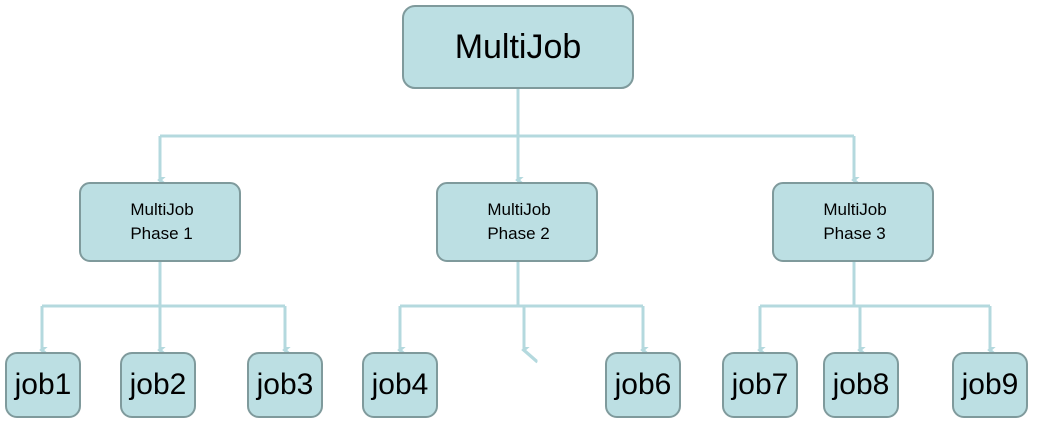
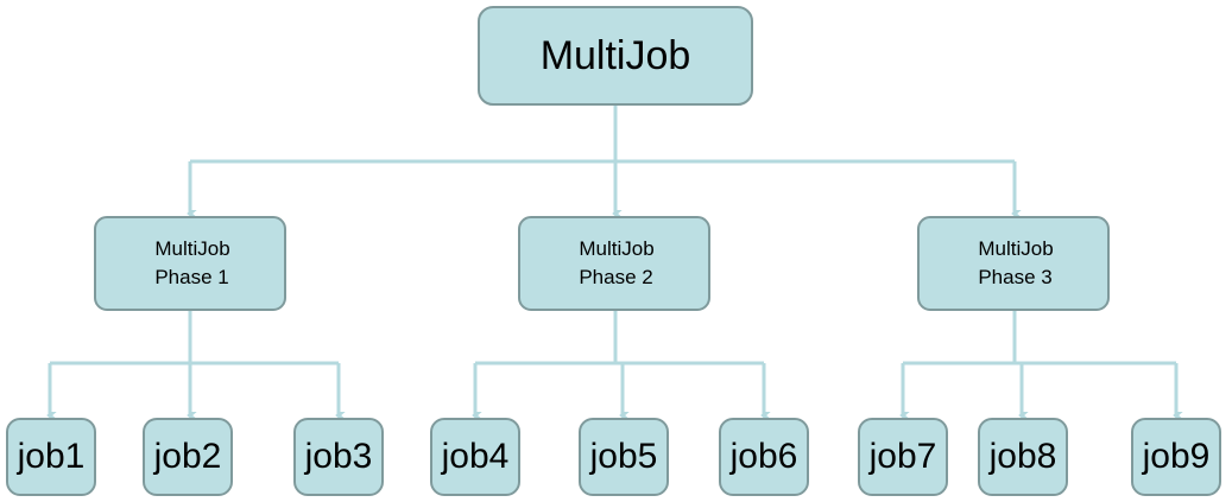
  MultiJob
  MultiJob
  Phase 1
  MultiJob
  Phase 2
  MultiJob
  Phase 3
  job1
  job2
  job3
  job4
+ job5
  job6
  job7
  job8
  job9
